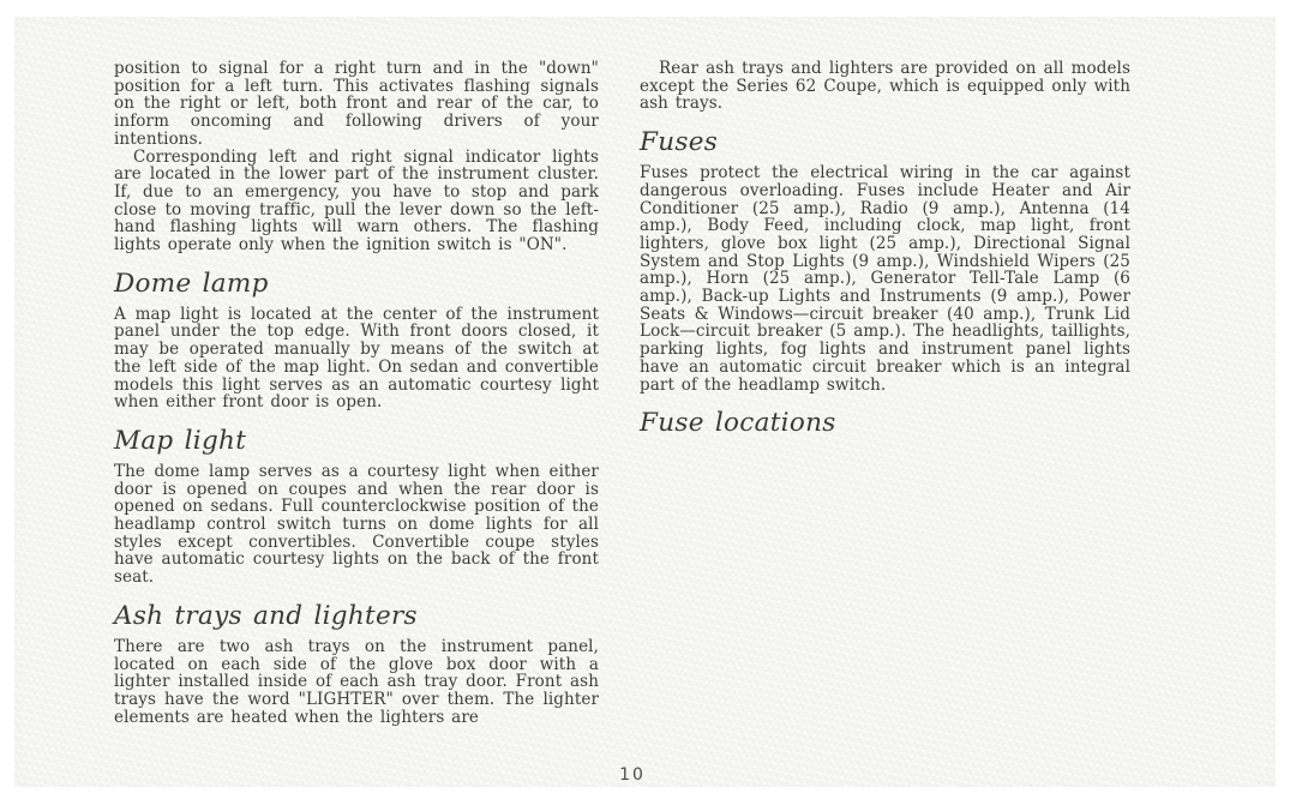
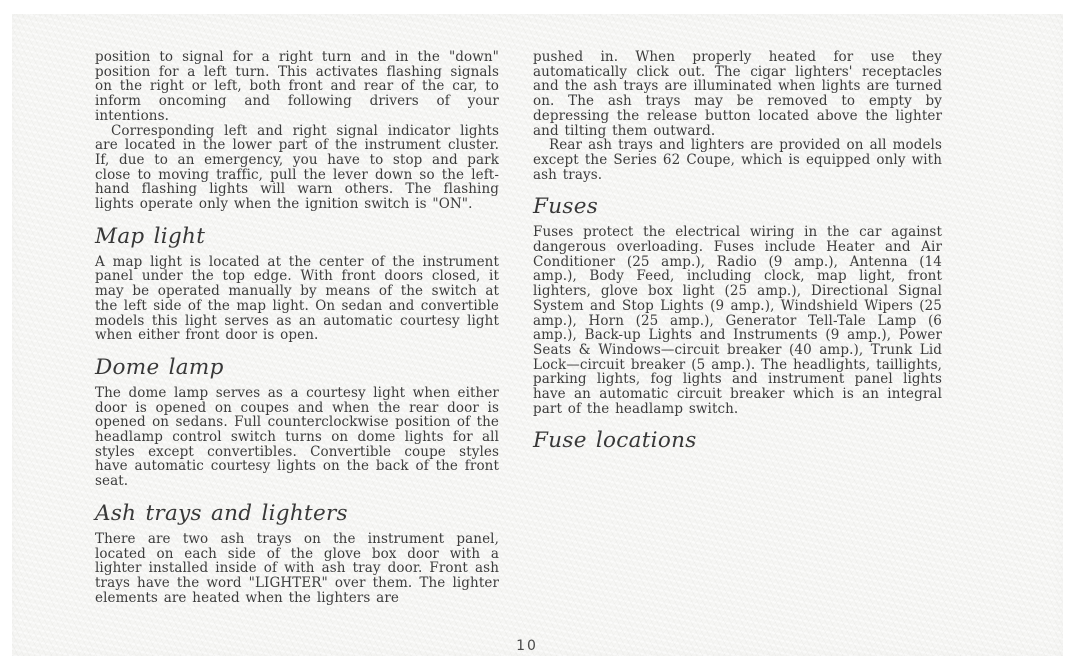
  position to signal for a right turn and in the "down" position for a left turn. This activates flashing signals on the right or left, both front and rear of the car, to inform oncoming and following drivers of your intentions.
  Corresponding left and right signal indicator lights are located in the lower part of the instrument cluster. If, due to an emergency, you have to stop and park close to moving traffic, pull the lever down so the left-hand flashing lights will warn others. The flashing lights operate only when the ignition switch is "ON".
- Dome lamp
+ Map light
  A map light is located at the center of the instrument panel under the top edge. With front doors closed, it may be operated manually by means of the switch at the left side of the map light. On sedan and convertible models this light serves as an automatic courtesy light when either front door is open.
- Map light
+ Dome lamp
  The dome lamp serves as a courtesy light when either door is opened on coupes and when the rear door is opened on sedans. Full counterclockwise position of the headlamp control switch turns on dome lights for all styles except convertibles. Convertible coupe styles have automatic courtesy lights on the back of the front seat.
  Ash trays and lighters
- There are two ash trays on the instrument panel, located on each side of the glove box door with a lighter installed inside of each ash tray door. Front ash trays have the word "LIGHTER" over them. The lighter elements are heated when the lighters are
+ There are two ash trays on the instrument panel, located on each side of the glove box door with a lighter installed inside of with ash tray door. Front ash trays have the word "LIGHTER" over them. The lighter elements are heated when the lighters are
+ pushed in. When properly heated for use they automatically click out. The cigar lighters' receptacles and the ash trays are illuminated when lights are turned on. The ash trays may be removed to empty by depressing the release button located above the lighter and tilting them outward.
  Rear ash trays and lighters are provided on all models except the Series 62 Coupe, which is equipped only with ash trays.
  Fuses
  Fuses protect the electrical wiring in the car against dangerous overloading. Fuses include Heater and Air Conditioner (25 amp.), Radio (9 amp.), Antenna (14 amp.), Body Feed, including clock, map light, front lighters, glove box light (25 amp.), Directional Signal System and Stop Lights (9 amp.), Windshield Wipers (25 amp.), Horn (25 amp.), Generator Tell-Tale Lamp (6 amp.), Back-up Lights and Instruments (9 amp.), Power Seats & Windows—circuit breaker (40 amp.), Trunk Lid Lock—circuit breaker (5 amp.). The headlights, taillights, parking lights, fog lights and instrument panel lights have an automatic circuit breaker which is an integral part of the headlamp switch.
  Fuse locations
  10
